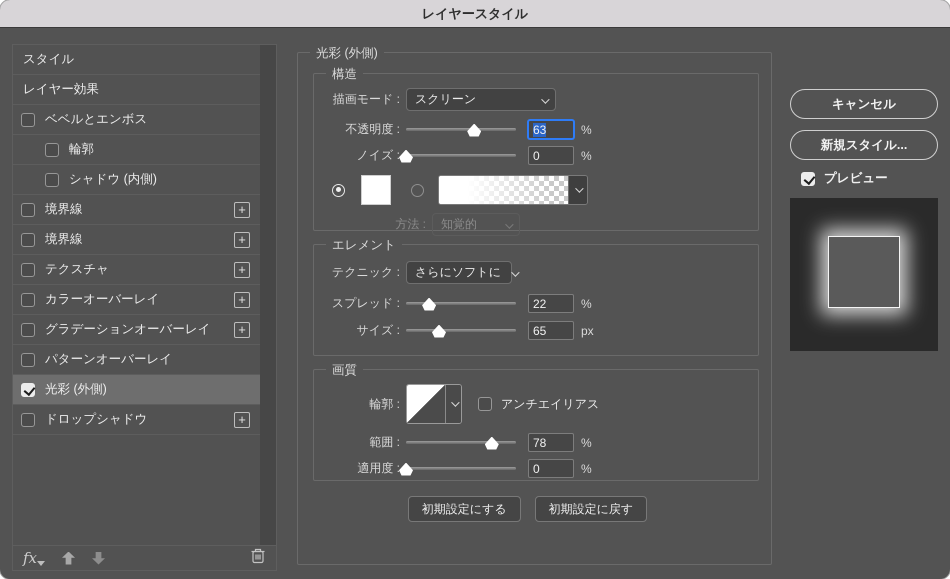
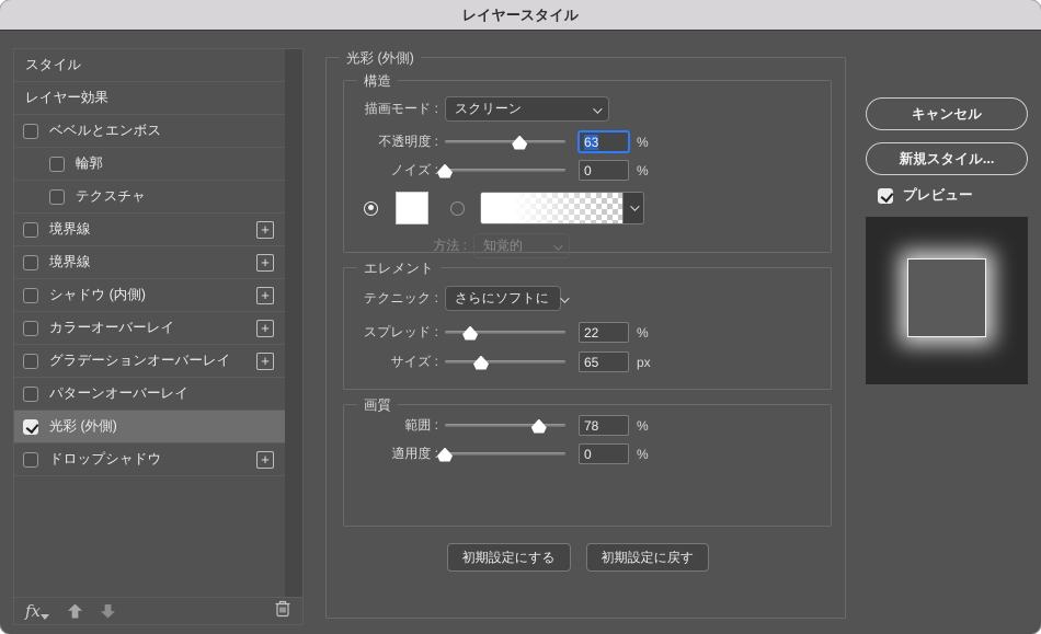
  レイヤースタイル
  スタイル
  レイヤー効果
  ベベルとエンボス
  輪郭
- シャドウ (内側)
+ テクスチャ
  境界線
  +
  境界線
  +
- テクスチャ
+ シャドウ (内側)
  +
  カラーオーバーレイ
  +
  グラデーションオーバーレイ
  +
  パターンオーバーレイ
  光彩 (外側)
  ドロップシャドウ
  +
  fx
  光彩 (外側)
  構造
  描画モード :
  スクリーン
  不透明度 :
  63
  %
  ノイズ :
  0
  %
  方法 :
  知覚的
  エレメント
  テクニック :
  さらにソフトに
  スプレッド :
  22
  %
  サイズ :
  65
  px
  画質
- 輪郭 :
- アンチエイリアス
  範囲 :
  78
  %
  適用度 :
  0
  %
  初期設定にする
  初期設定に戻す
  キャンセル
  新規スタイル...
  プレビュー
